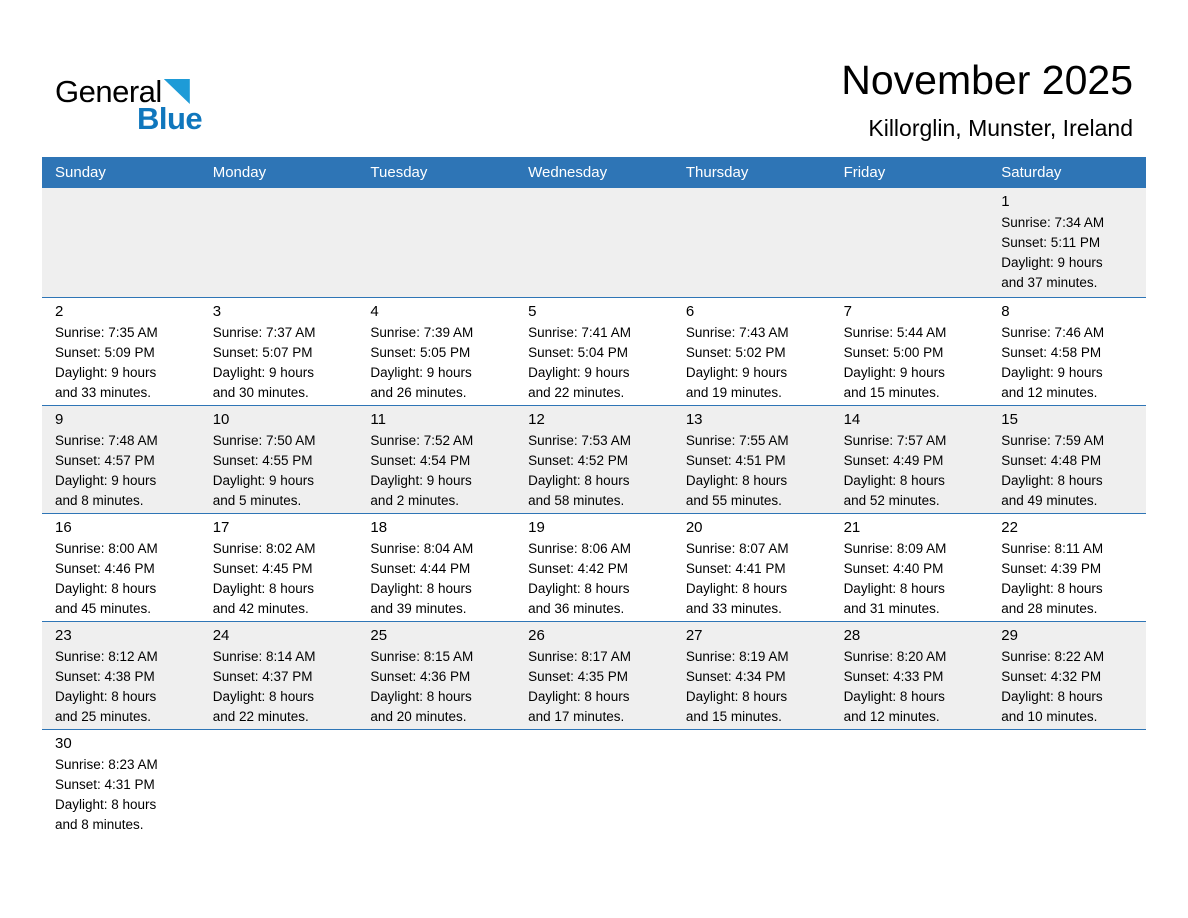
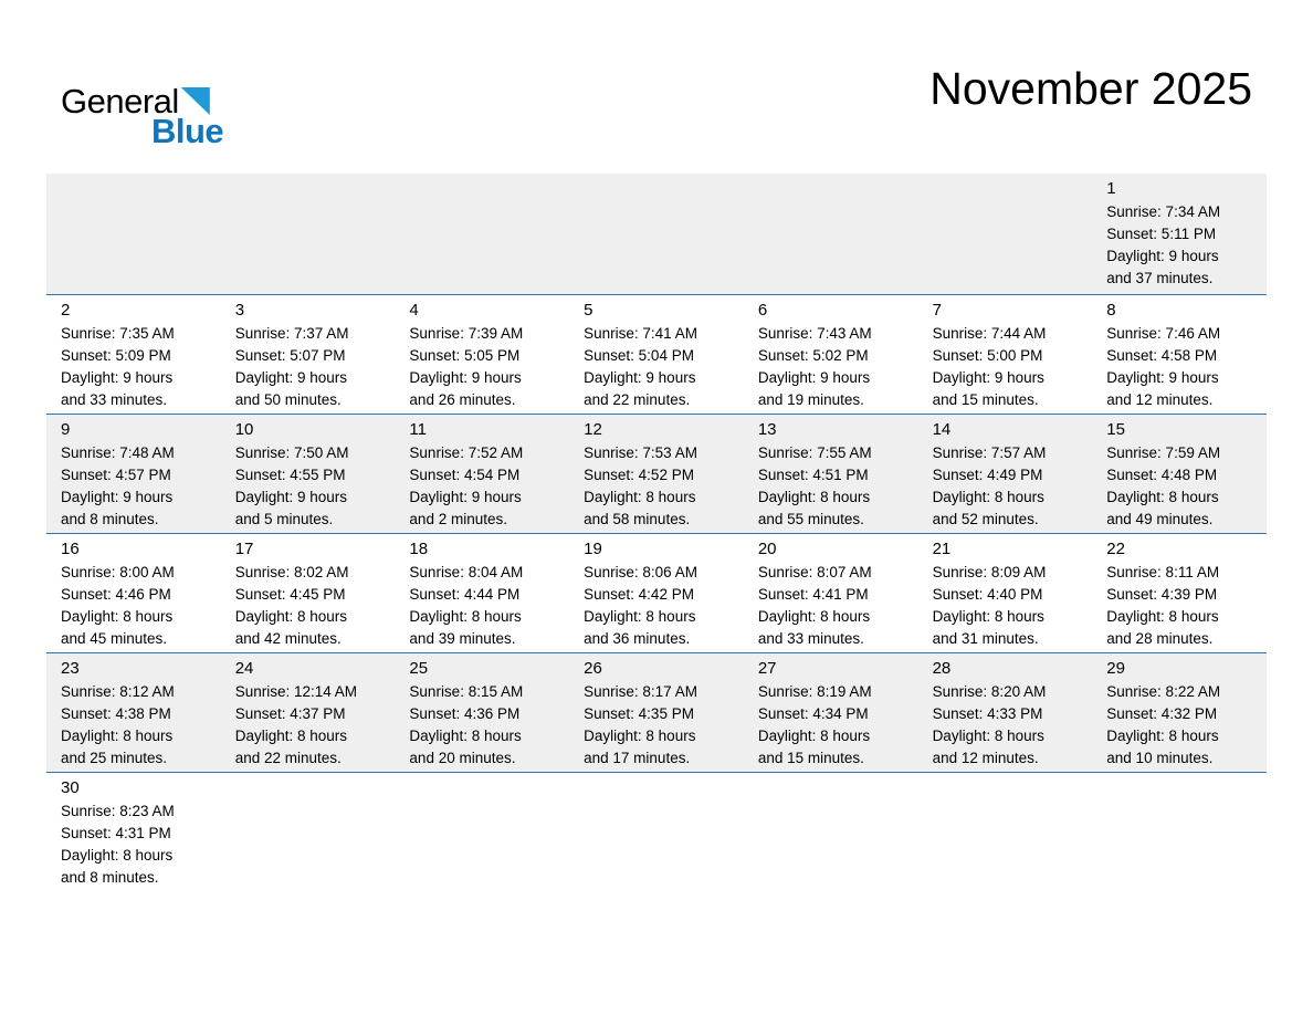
  General
  Blue
  November 2025
- Killorglin, Munster, Ireland
- Sunday
- Monday
- Tuesday
- Wednesday
- Thursday
- Friday
- Saturday
  1
  Sunrise: 7:34 AM
  Sunset: 5:11 PM
  Daylight: 9 hours
  and 37 minutes.
  2
  Sunrise: 7:35 AM
  Sunset: 5:09 PM
  Daylight: 9 hours
  and 33 minutes.
  3
  Sunrise: 7:37 AM
  Sunset: 5:07 PM
  Daylight: 9 hours
- and 30 minutes.
+ and 50 minutes.
  4
  Sunrise: 7:39 AM
  Sunset: 5:05 PM
  Daylight: 9 hours
  and 26 minutes.
  5
  Sunrise: 7:41 AM
  Sunset: 5:04 PM
  Daylight: 9 hours
  and 22 minutes.
  6
  Sunrise: 7:43 AM
  Sunset: 5:02 PM
  Daylight: 9 hours
  and 19 minutes.
  7
- Sunrise: 5:44 AM
+ Sunrise: 7:44 AM
  Sunset: 5:00 PM
  Daylight: 9 hours
  and 15 minutes.
  8
  Sunrise: 7:46 AM
  Sunset: 4:58 PM
  Daylight: 9 hours
  and 12 minutes.
  9
  Sunrise: 7:48 AM
  Sunset: 4:57 PM
  Daylight: 9 hours
  and 8 minutes.
  10
  Sunrise: 7:50 AM
  Sunset: 4:55 PM
  Daylight: 9 hours
  and 5 minutes.
  11
  Sunrise: 7:52 AM
  Sunset: 4:54 PM
  Daylight: 9 hours
  and 2 minutes.
  12
  Sunrise: 7:53 AM
  Sunset: 4:52 PM
  Daylight: 8 hours
  and 58 minutes.
  13
  Sunrise: 7:55 AM
  Sunset: 4:51 PM
  Daylight: 8 hours
  and 55 minutes.
  14
  Sunrise: 7:57 AM
  Sunset: 4:49 PM
  Daylight: 8 hours
  and 52 minutes.
  15
  Sunrise: 7:59 AM
  Sunset: 4:48 PM
  Daylight: 8 hours
  and 49 minutes.
  16
  Sunrise: 8:00 AM
  Sunset: 4:46 PM
  Daylight: 8 hours
  and 45 minutes.
  17
  Sunrise: 8:02 AM
  Sunset: 4:45 PM
  Daylight: 8 hours
  and 42 minutes.
  18
  Sunrise: 8:04 AM
  Sunset: 4:44 PM
  Daylight: 8 hours
  and 39 minutes.
  19
  Sunrise: 8:06 AM
  Sunset: 4:42 PM
  Daylight: 8 hours
  and 36 minutes.
  20
  Sunrise: 8:07 AM
  Sunset: 4:41 PM
  Daylight: 8 hours
  and 33 minutes.
  21
  Sunrise: 8:09 AM
  Sunset: 4:40 PM
  Daylight: 8 hours
  and 31 minutes.
  22
  Sunrise: 8:11 AM
  Sunset: 4:39 PM
  Daylight: 8 hours
  and 28 minutes.
  23
  Sunrise: 8:12 AM
  Sunset: 4:38 PM
  Daylight: 8 hours
  and 25 minutes.
  24
- Sunrise: 8:14 AM
+ Sunrise: 12:14 AM
  Sunset: 4:37 PM
  Daylight: 8 hours
  and 22 minutes.
  25
  Sunrise: 8:15 AM
  Sunset: 4:36 PM
  Daylight: 8 hours
  and 20 minutes.
  26
  Sunrise: 8:17 AM
  Sunset: 4:35 PM
  Daylight: 8 hours
  and 17 minutes.
  27
  Sunrise: 8:19 AM
  Sunset: 4:34 PM
  Daylight: 8 hours
  and 15 minutes.
  28
  Sunrise: 8:20 AM
  Sunset: 4:33 PM
  Daylight: 8 hours
  and 12 minutes.
  29
  Sunrise: 8:22 AM
  Sunset: 4:32 PM
  Daylight: 8 hours
  and 10 minutes.
  30
  Sunrise: 8:23 AM
  Sunset: 4:31 PM
  Daylight: 8 hours
  and 8 minutes.
